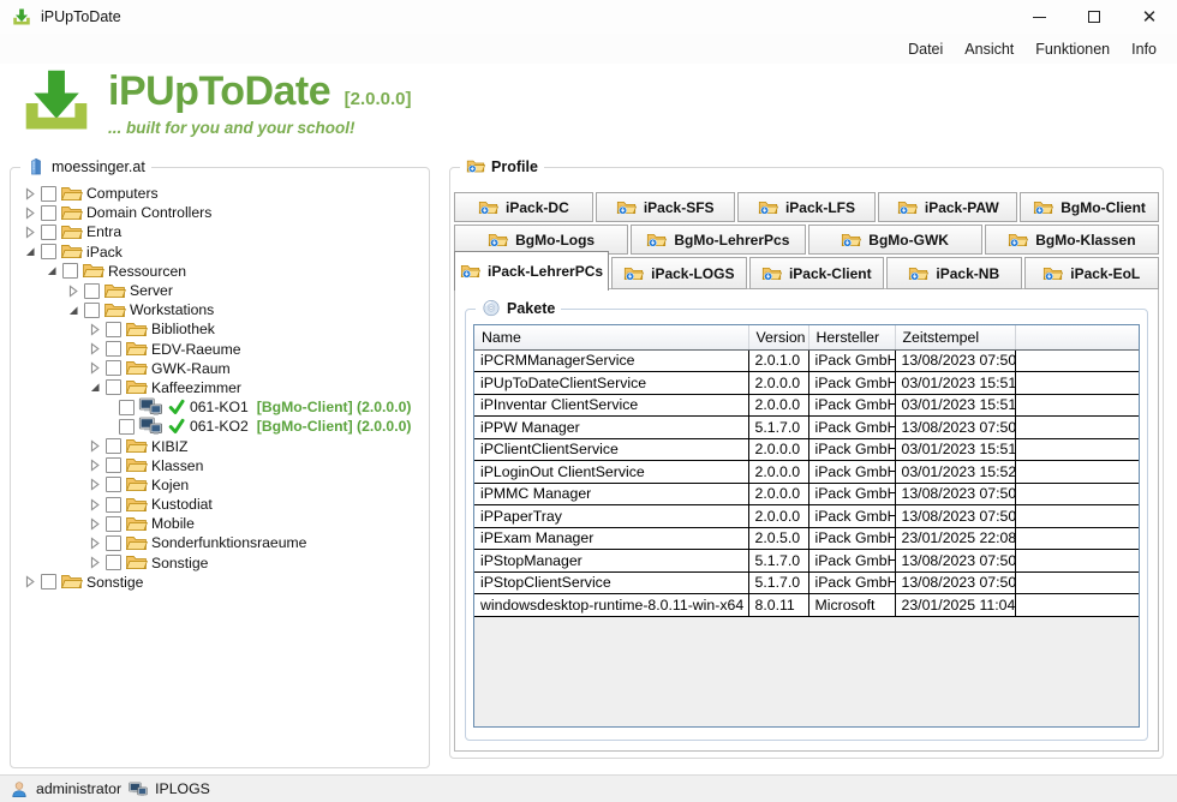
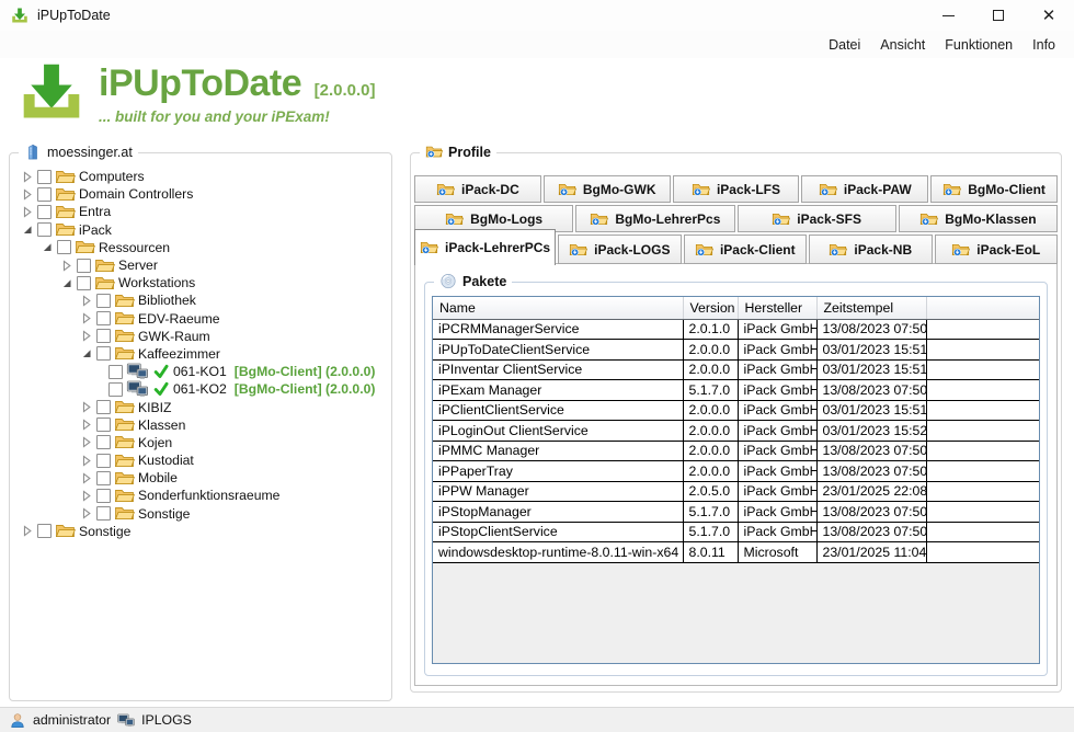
  iPUpToDate
  ✕
  Datei
  Ansicht
  Funktionen
  Info
  iPUpToDate [2.0.0.0]
- ... built for you and your school!
+ ... built for you and your iPExam!
  moessinger.at
  Computers
  Domain Controllers
  Entra
  iPack
  Ressourcen
  Server
  Workstations
  Bibliothek
  EDV-Raeume
  GWK-Raum
  Kaffeezimmer
  061-KO1
  [BgMo-Client] (2.0.0.0)
  061-KO2
  [BgMo-Client] (2.0.0.0)
  KIBIZ
  Klassen
  Kojen
  Kustodiat
  Mobile
  Sonderfunktionsraeume
  Sonstige
  Sonstige
  Profile
  iPack-DC
- iPack-SFS
+ BgMo-GWK
  iPack-LFS
  iPack-PAW
  BgMo-Client
  BgMo-Logs
  BgMo-LehrerPcs
- BgMo-GWK
+ iPack-SFS
  BgMo-Klassen
  iPack-LehrerPCs
  iPack-LOGS
  iPack-Client
  iPack-NB
  iPack-EoL
  Pakete
  Name	Version	Hersteller	Zeitstempel
  iPCRMManagerService	2.0.1.0	iPack GmbH	13/08/2023 07:50
  iPUpToDateClientService	2.0.0.0	iPack GmbH	03/01/2023 15:51
  iPInventar ClientService	2.0.0.0	iPack GmbH	03/01/2023 15:51
- iPPW Manager	5.1.7.0	iPack GmbH	13/08/2023 07:50
+ iPExam Manager	5.1.7.0	iPack GmbH	13/08/2023 07:50
  iPClientClientService	2.0.0.0	iPack GmbH	03/01/2023 15:51
  iPLoginOut ClientService	2.0.0.0	iPack GmbH	03/01/2023 15:52
  iPMMC Manager	2.0.0.0	iPack GmbH	13/08/2023 07:50
  iPPaperTray	2.0.0.0	iPack GmbH	13/08/2023 07:50
- iPExam Manager	2.0.5.0	iPack GmbH	23/01/2025 22:08
+ iPPW Manager	2.0.5.0	iPack GmbH	23/01/2025 22:08
  iPStopManager	5.1.7.0	iPack GmbH	13/08/2023 07:50
  iPStopClientService	5.1.7.0	iPack GmbH	13/08/2023 07:50
  windowsdesktop-runtime-8.0.11-win-x64	8.0.11	Microsoft	23/01/2025 11:04
  administrator
  IPLOGS
